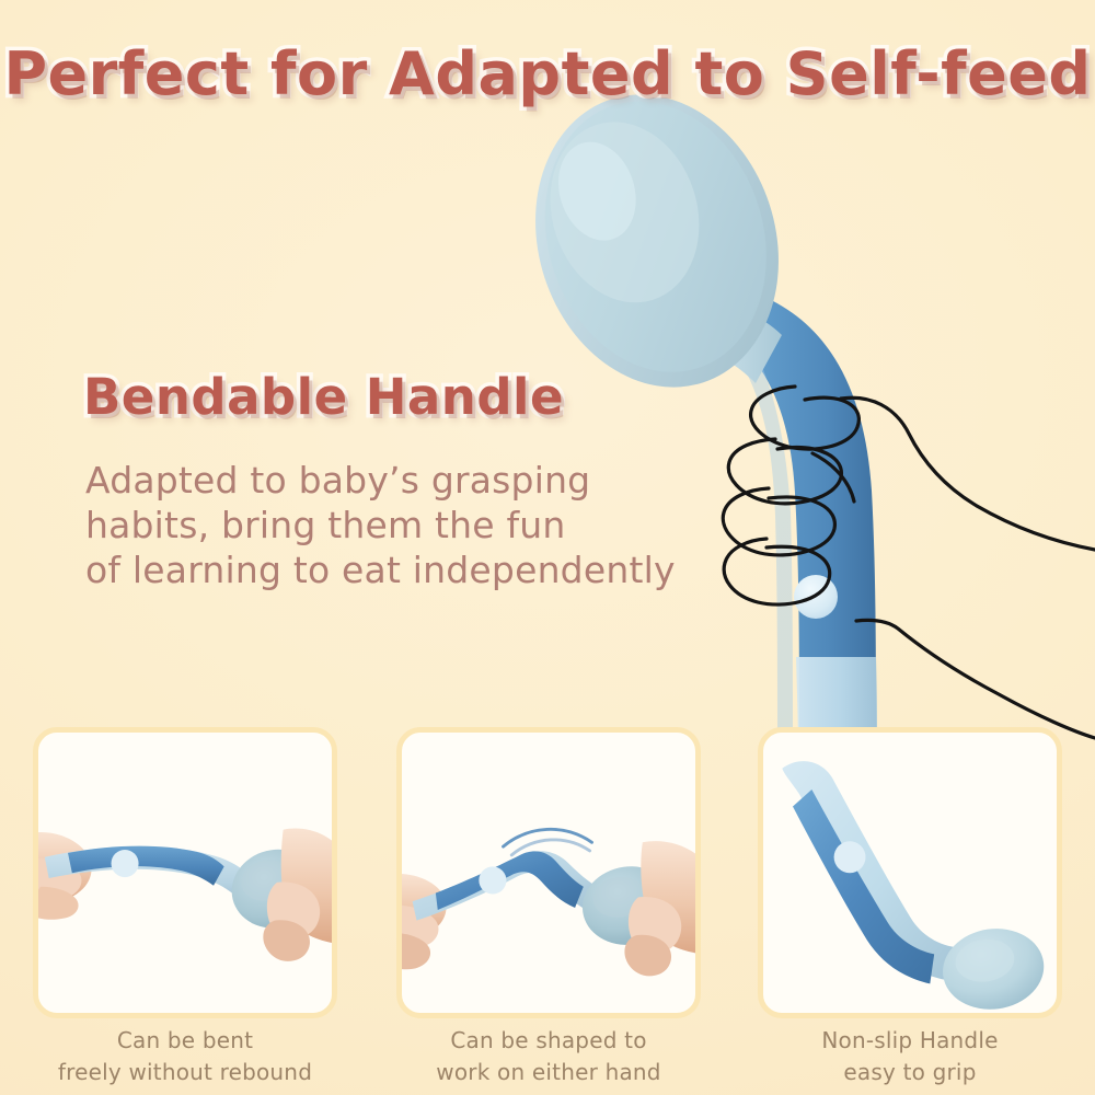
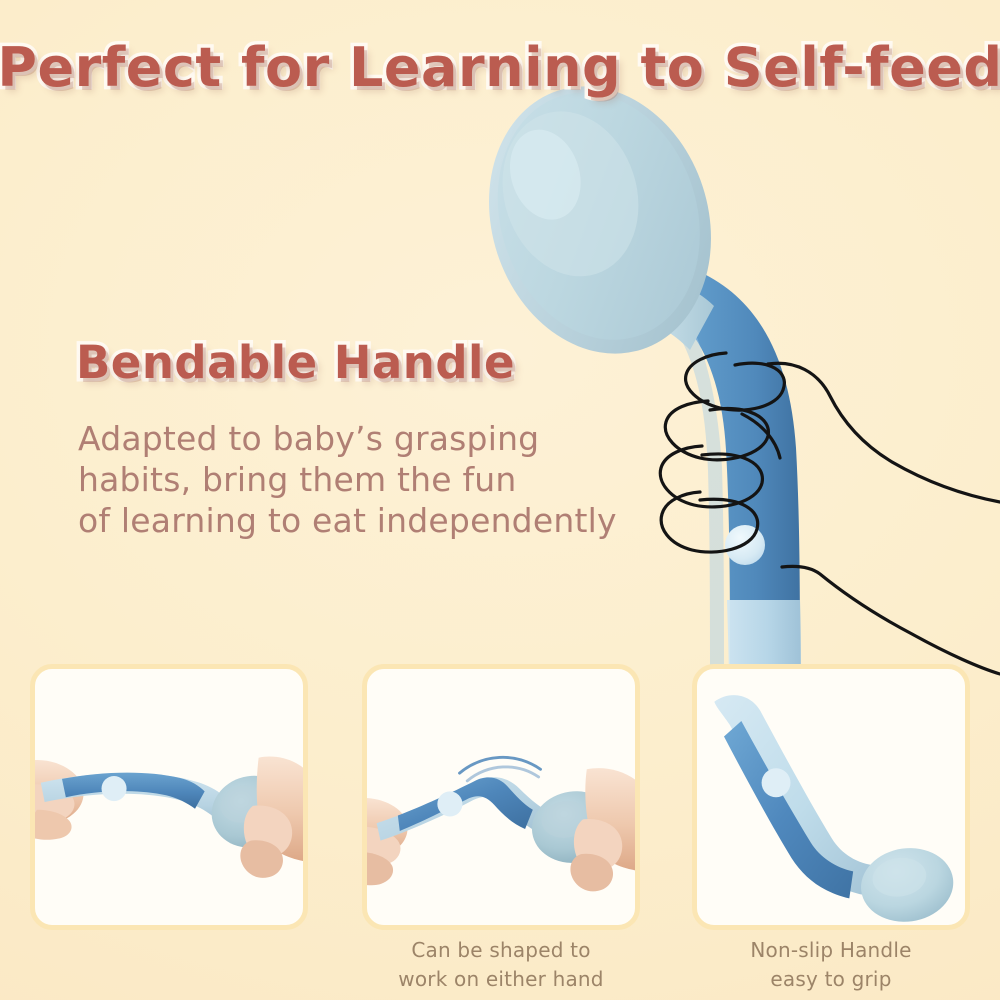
- Perfect for Adapted to Self-feed
+ Perfect for Learning to Self-feed
  Bendable Handle
  Adapted to baby’s grasping
  habits, bring them the fun
  of learning to eat independently
- Can be bent
- freely without rebound
  Can be shaped to
  work on either hand
  Non-slip Handle
  easy to grip
